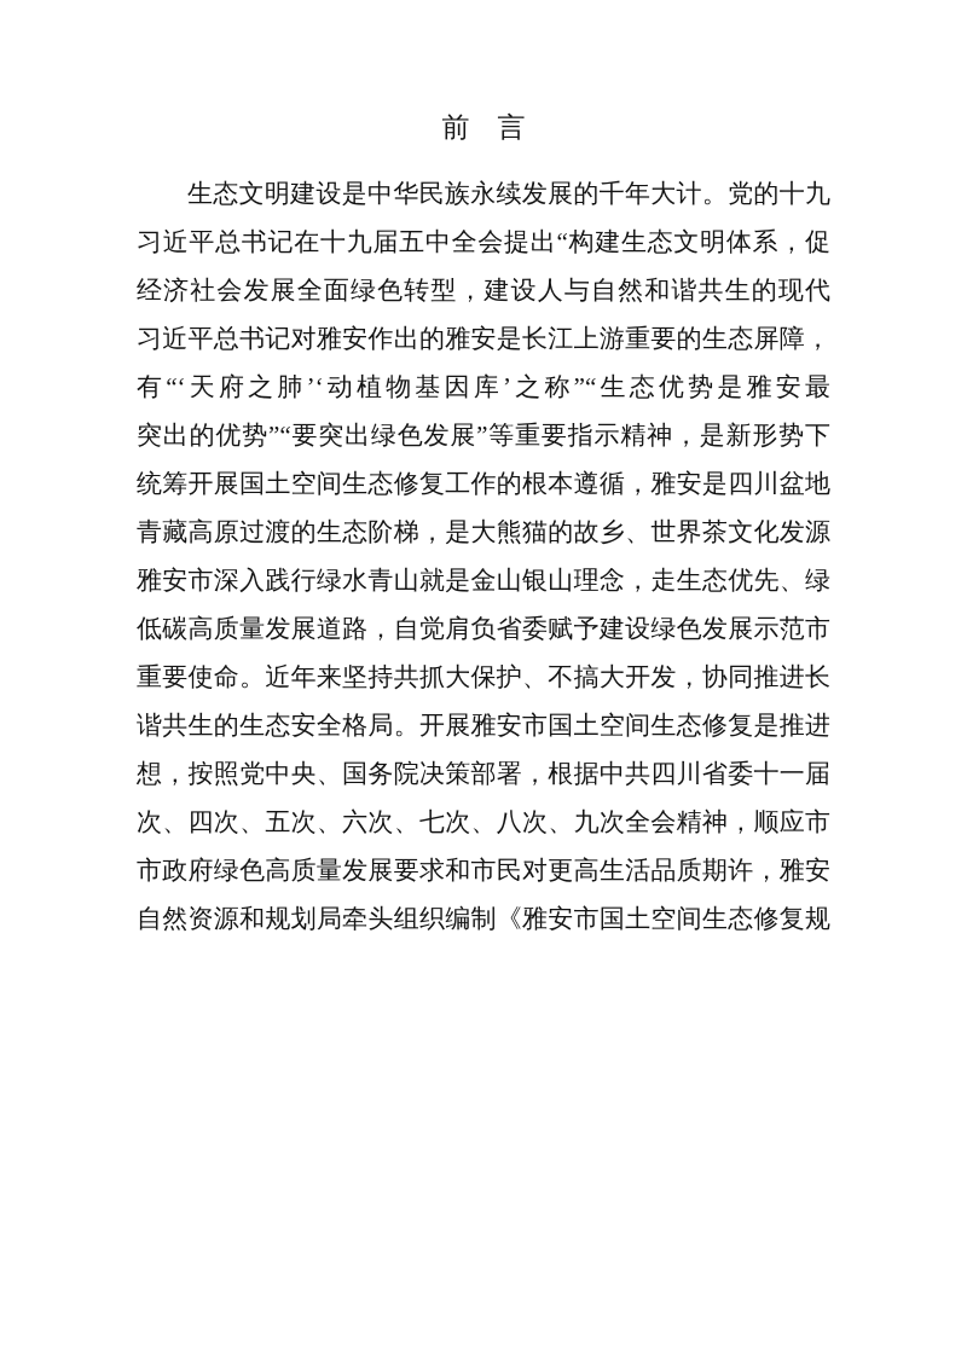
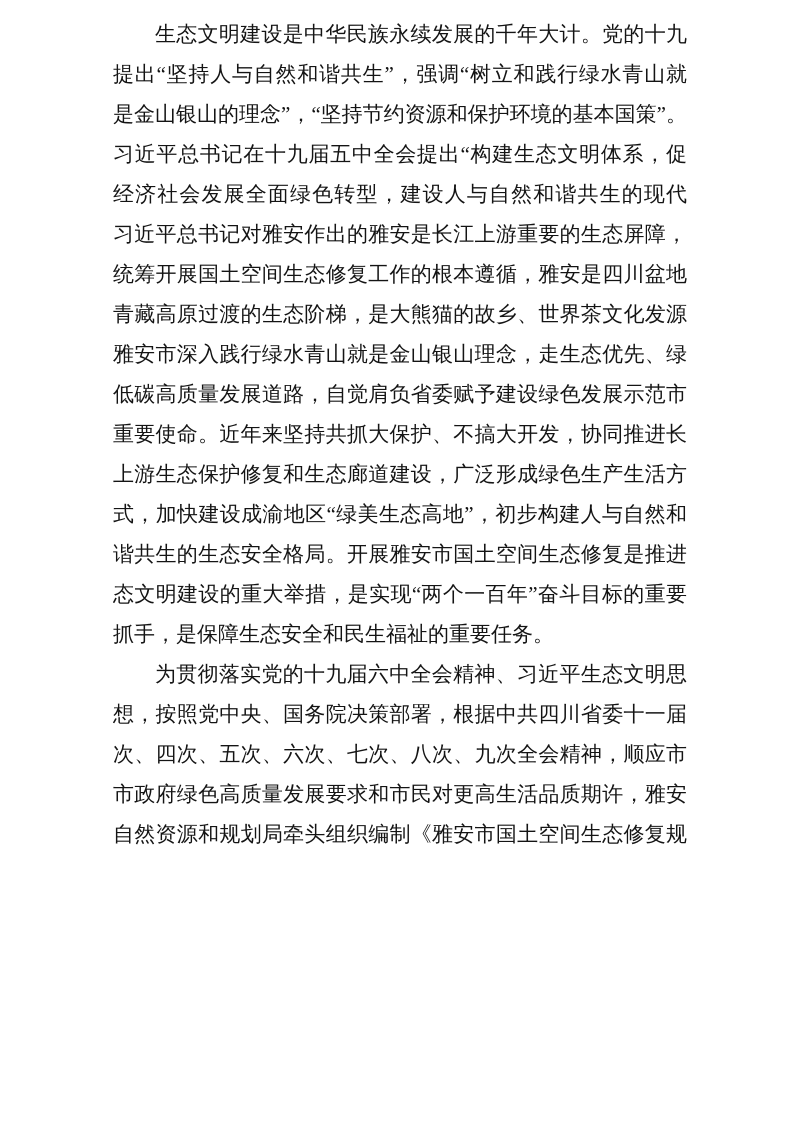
- 前 言
  生态文明建设是中华民族永续发展的千年大计。党的十九
+ 提出“坚持人与自然和谐共生”，强调“树立和践行绿水青山就
+ 是金山银山的理念”，“坚持节约资源和保护环境的基本国策”。
  习近平总书记在十九届五中全会提出“构建生态文明体系，促
  经济社会发展全面绿色转型，建设人与自然和谐共生的现代
  习近平总书记对雅安作出的雅安是长江上游重要的生态屏障，
- 有“‘天府之肺’‘动植物基因库’之称”“生态优势是雅安最
- 突出的优势”“要突出绿色发展”等重要指示精神，是新形势下
  统筹开展国土空间生态修复工作的根本遵循，雅安是四川盆地
  青藏高原过渡的生态阶梯，是大熊猫的故乡、世界茶文化发源
  雅安市深入践行绿水青山就是金山银山理念，走生态优先、绿
  低碳高质量发展道路，自觉肩负省委赋予建设绿色发展示范市
  重要使命。近年来坚持共抓大保护、不搞大开发，协同推进长
+ 上游生态保护修复和生态廊道建设，广泛形成绿色生产生活方
+ 式，加快建设成渝地区“绿美生态高地”，初步构建人与自然和
  谐共生的生态安全格局。开展雅安市国土空间生态修复是推进
+ 态文明建设的重大举措，是实现“两个一百年”奋斗目标的重要
+ 抓手，是保障生态安全和民生福祉的重要任务。
+ 为贯彻落实党的十九届六中全会精神、习近平生态文明思
  想，按照党中央、国务院决策部署，根据中共四川省委十一届
  次、四次、五次、六次、七次、八次、九次全会精神，顺应市
  市政府绿色高质量发展要求和市民对更高生活品质期许，雅安
  自然资源和规划局牵头组织编制《雅安市国土空间生态修复规
